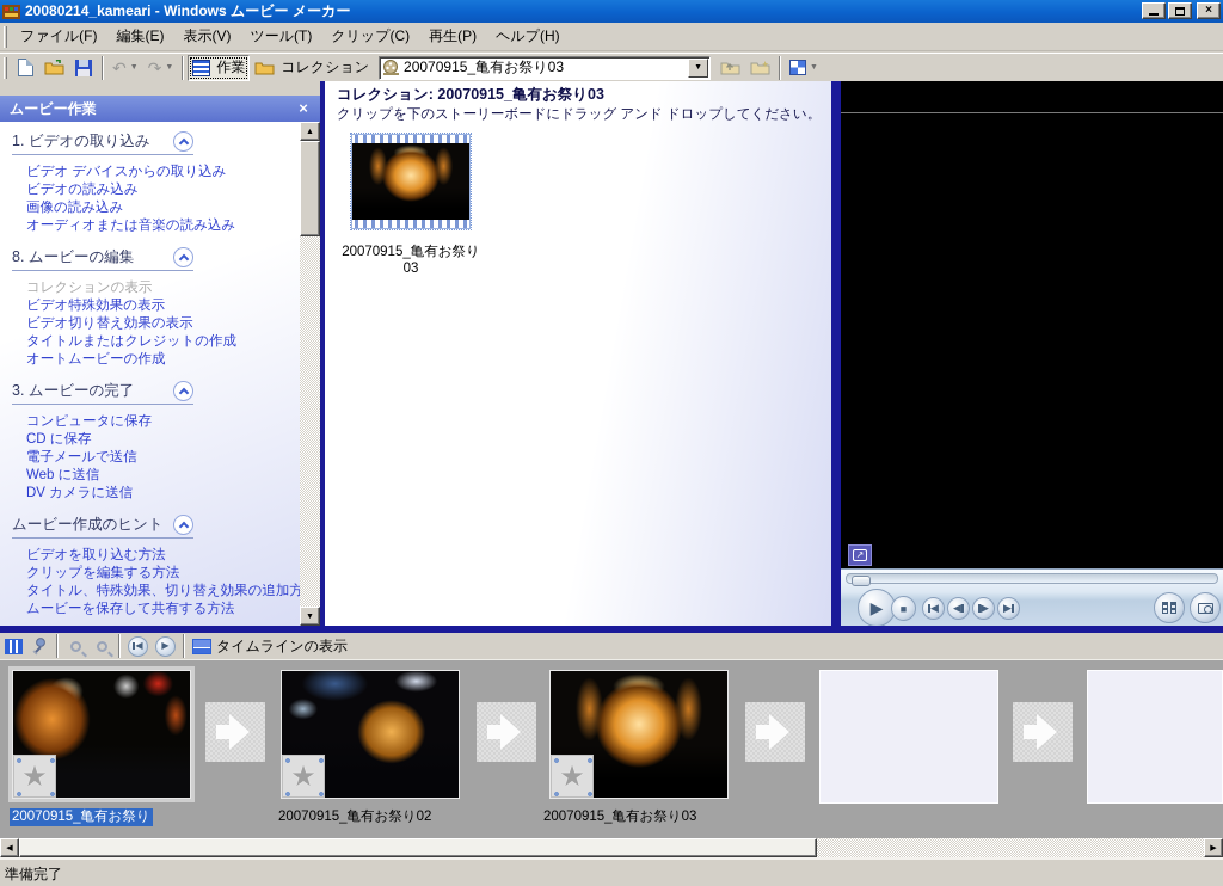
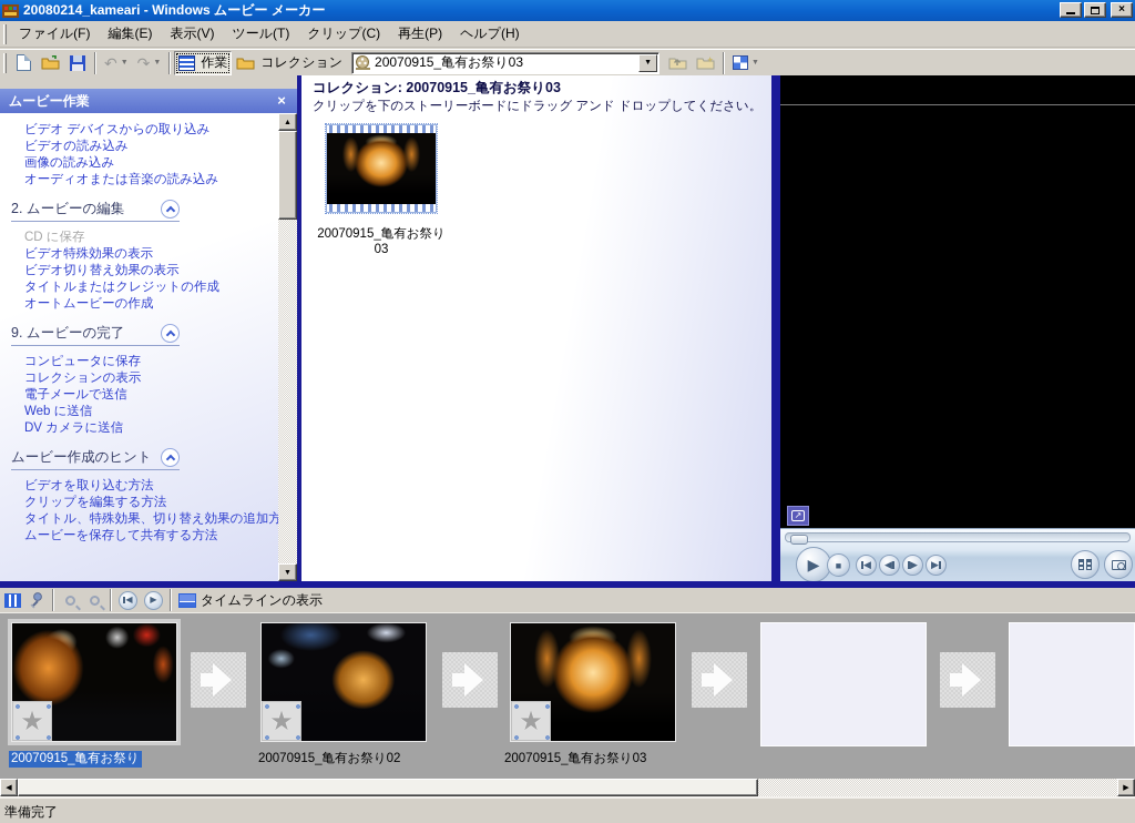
  20080214_kameari - Windows ムービー メーカー
  ×
  ファイル(F)
  編集(E)
  表示(V)
  ツール(T)
  クリップ(C)
  再生(P)
  ヘルプ(H)
  ↶
  ↷
  作業
  コレクション
  20070915_亀有お祭り03
  ムービー作業
  ×
- 1. ビデオの取り込み
  ビデオ デバイスからの取り込み
  ビデオの読み込み
  画像の読み込み
  オーディオまたは音楽の読み込み
- 8. ムービーの編集
+ 2. ムービーの編集
- コレクションの表示
+ CD に保存
  ビデオ特殊効果の表示
  ビデオ切り替え効果の表示
  タイトルまたはクレジットの作成
  オートムービーの作成
- 3. ムービーの完了
+ 9. ムービーの完了
  コンピュータに保存
- CD に保存
+ コレクションの表示
  電子メールで送信
  Web に送信
  DV カメラに送信
  ムービー作成のヒント
  ビデオを取り込む方法
  クリップを編集する方法
  タイトル、特殊効果、切り替え効果の追加方
  ムービーを保存して共有する方法
  コレクション: 20070915_亀有お祭り03
  クリップを下のストーリーボードにドラッグ アンド ドロップしてください。
  20070915_亀有お祭り03
  ↗
  ▶
  ■
  ◀
  ◀
  ▶
  ▶
  ◀
  ▶
  タイムラインの表示
  ★
  ★
  ★
  20070915_亀有お祭り
  20070915_亀有お祭り02
  20070915_亀有お祭り03
  準備完了
